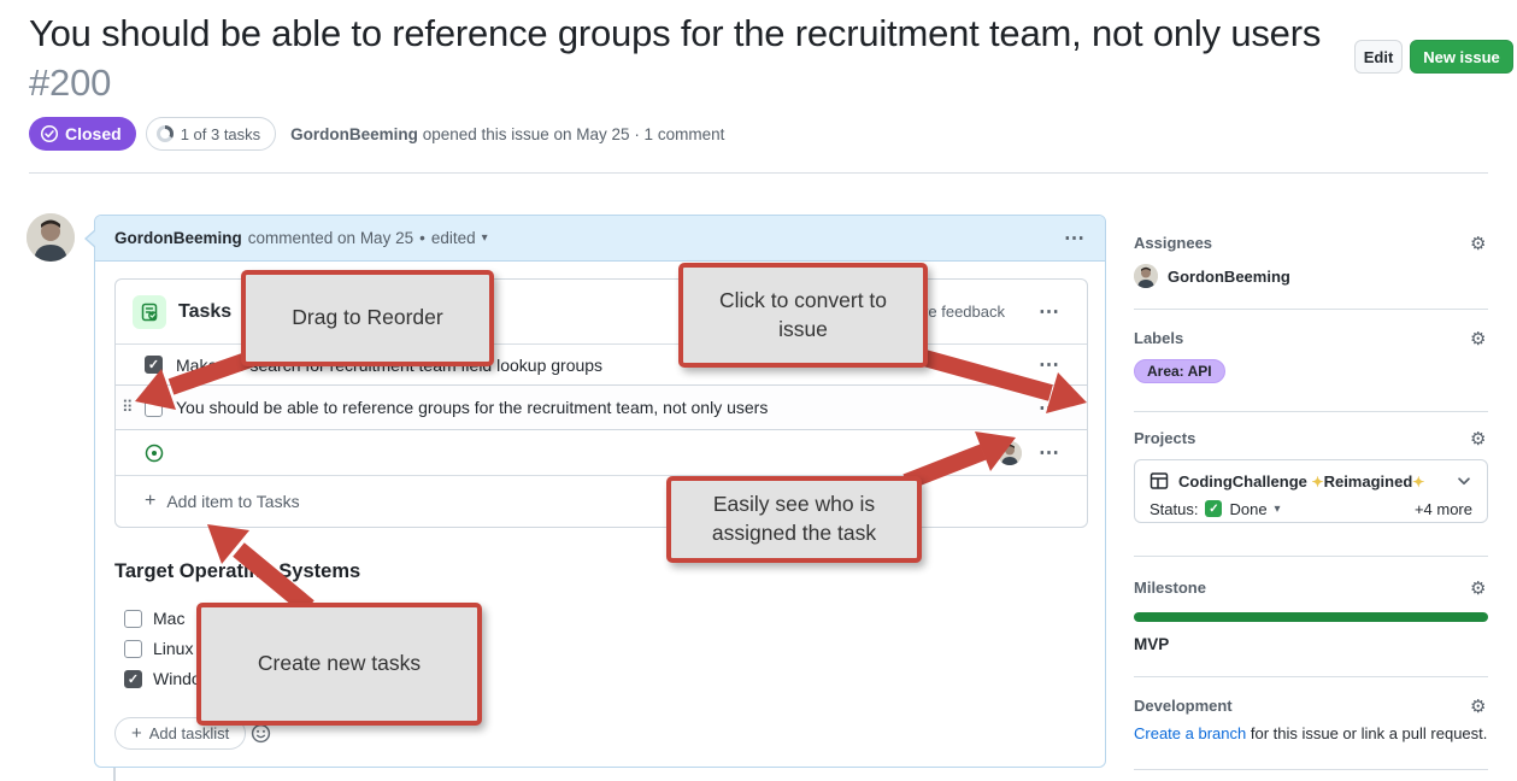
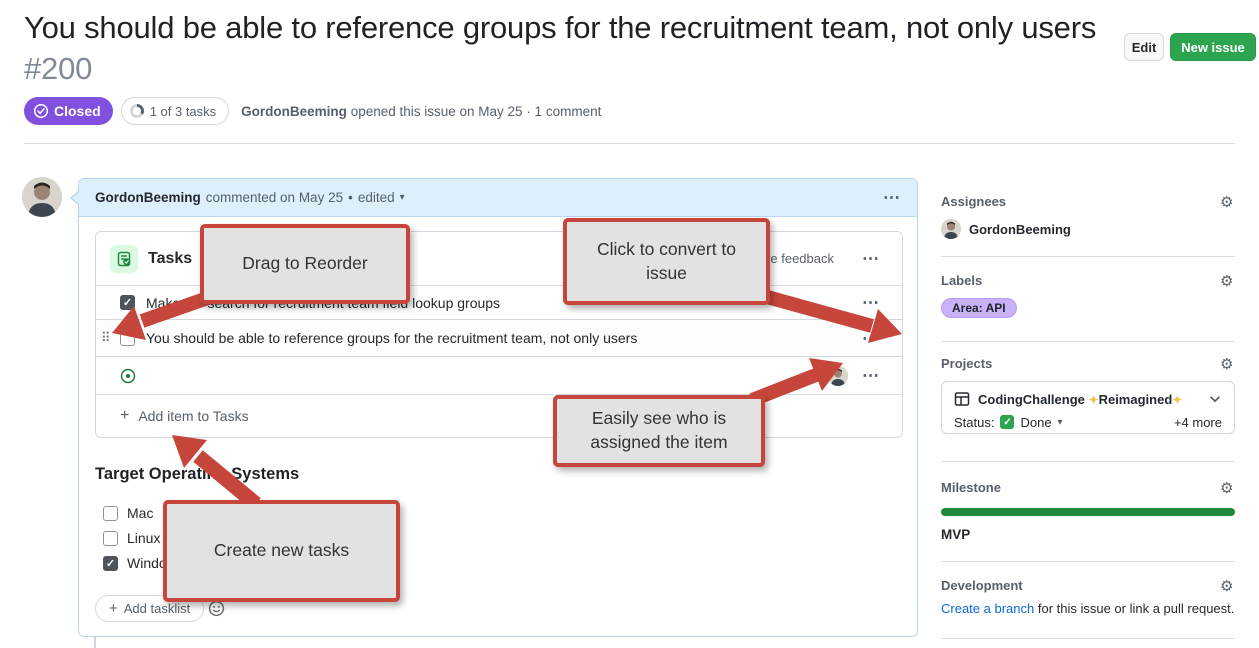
  You should be able to reference groups for the recruitment team, not only users #200
  Edit
  New issue
  Closed
  1 of 3 tasks
  GordonBeeming opened this issue on May 25 · 1 comment
  GordonBeeming
  commented on May 25
  •
  edited
  ▾
  ⋯
  Tasks
  e feedback
  ⋯
  ⋯
  ⠿
  You should be able to reference groups for the recruitment team, not only users
  ⋯
  +
  Add item to Tasks
  Target Operati Systems
  Mac
  Linux
  +
  Add tasklist
  Assignees
  ⚙
  GordonBeeming
  Labels
  ⚙
  Area: API
  Projects
  ⚙
  CodingChallenge ✦Reimagined✦
  Status:
  ✓
  Done
  ▾
  +4 more
  Milestone
  ⚙
  MVP
  Development
  ⚙
  Create a branch for this issue or link a pull request.
  Drag to Reorder
  Click to convert to issue
- Easily see who is assigned the task
+ Easily see who is assigned the item
  Create new tasks
